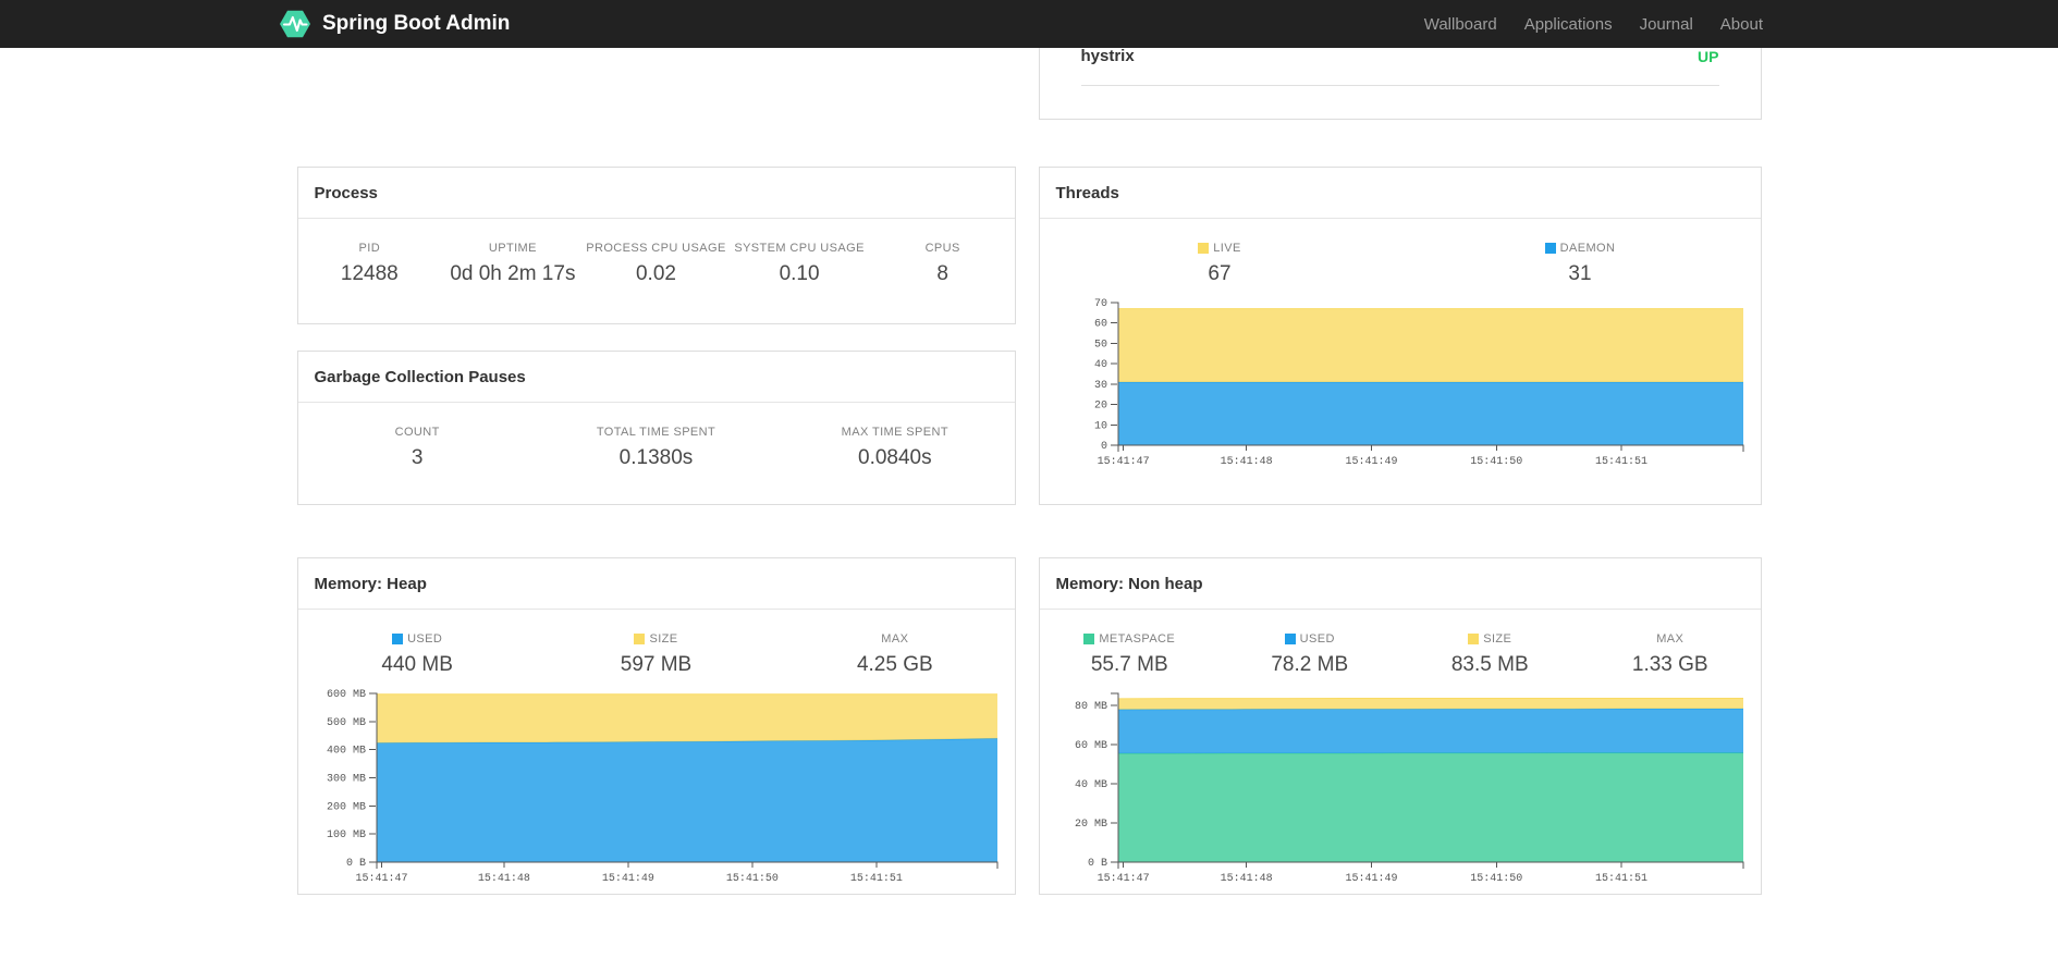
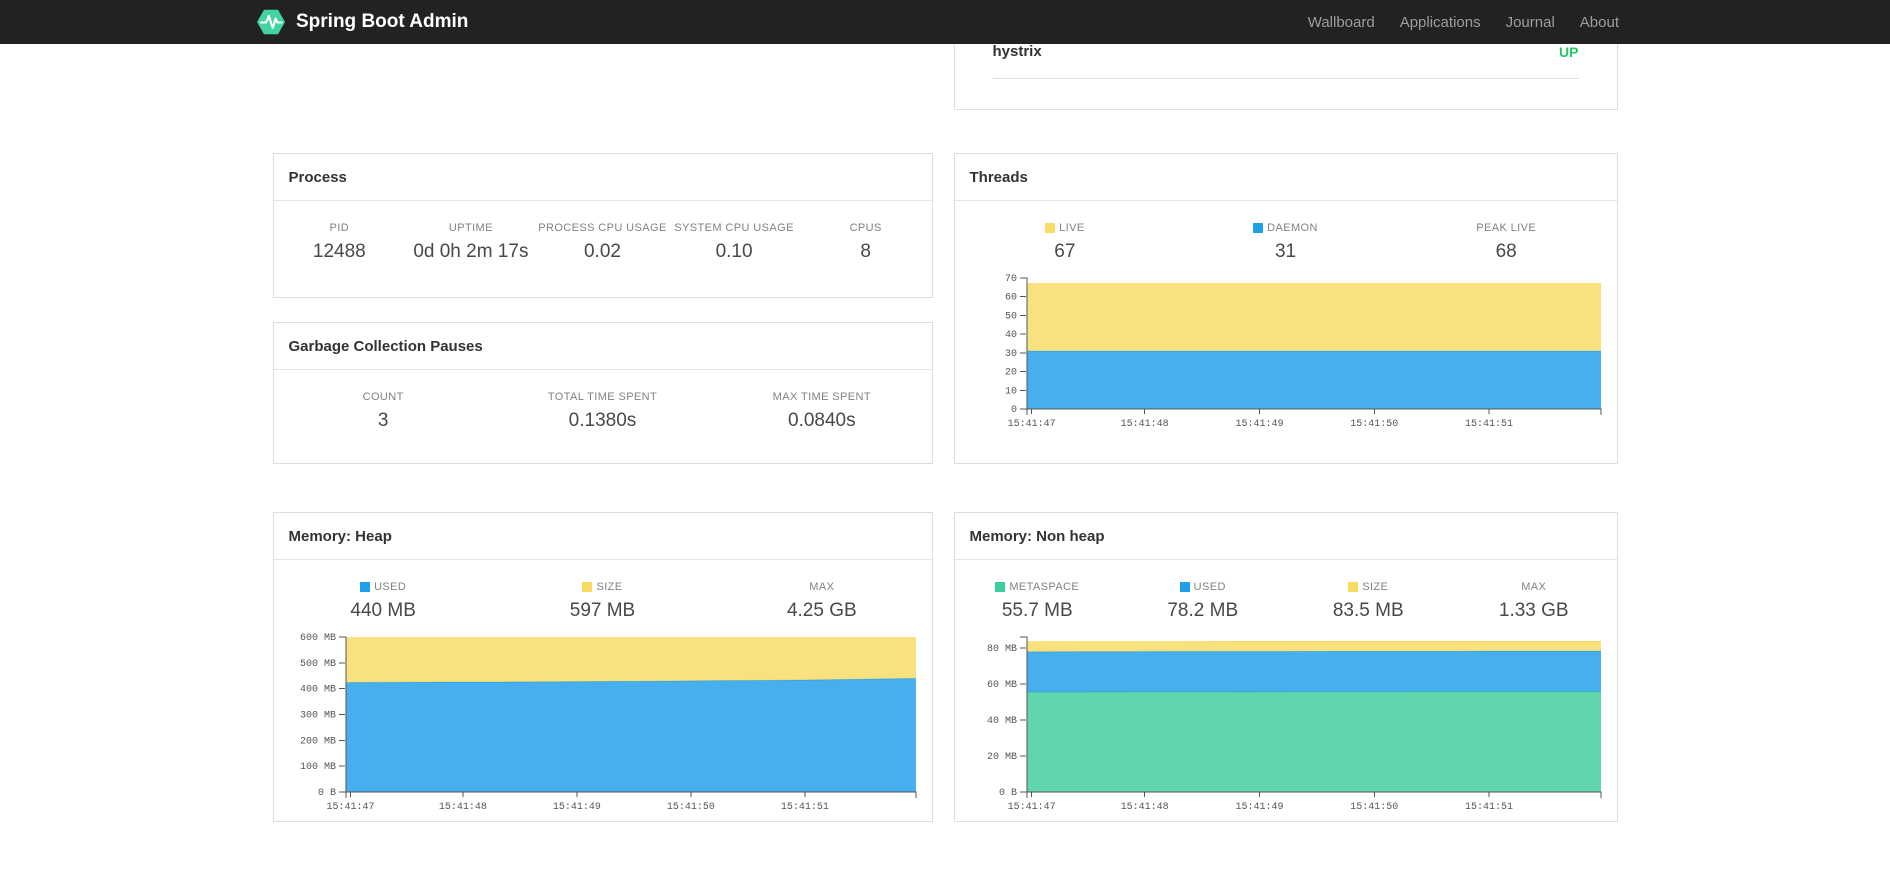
  Spring Boot Admin
  Wallboard
  Applications
  Journal
  About
  hystrix
  UP
  Process
  PID
  12488
  UPTIME
  0d 0h 2m 17s
  PROCESS CPU USAGE
  0.02
  SYSTEM CPU USAGE
  0.10
  CPUS
  8
  Garbage Collection Pauses
  COUNT
  3
  TOTAL TIME SPENT
  0.1380s
  MAX TIME SPENT
  0.0840s
  Threads
  LIVE
  67
  DAEMON
  31
+ PEAK LIVE
+ 68
  0
  10
  20
  30
  40
  50
  60
  70
  15:41:47
  15:41:48
  15:41:49
  15:41:50
  15:41:51
  Memory: Heap
  USED
  440 MB
  SIZE
  597 MB
  MAX
  4.25 GB
  0 B
  100 MB
  200 MB
  300 MB
  400 MB
  500 MB
  600 MB
  15:41:47
  15:41:48
  15:41:49
  15:41:50
  15:41:51
  Memory: Non heap
  METASPACE
  55.7 MB
  USED
  78.2 MB
  SIZE
  83.5 MB
  MAX
  1.33 GB
  0 B
  20 MB
  40 MB
  60 MB
  80 MB
  15:41:47
  15:41:48
  15:41:49
  15:41:50
  15:41:51
